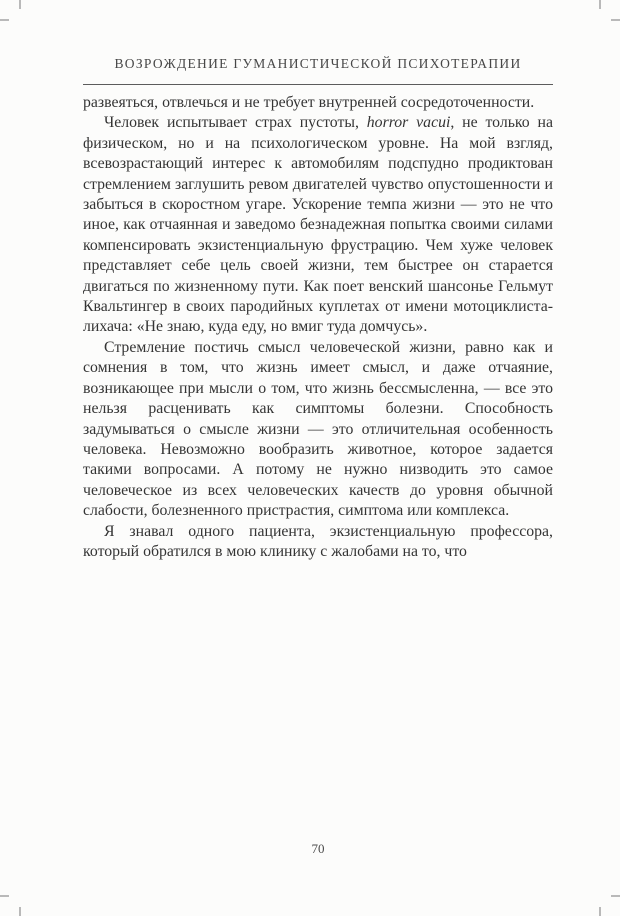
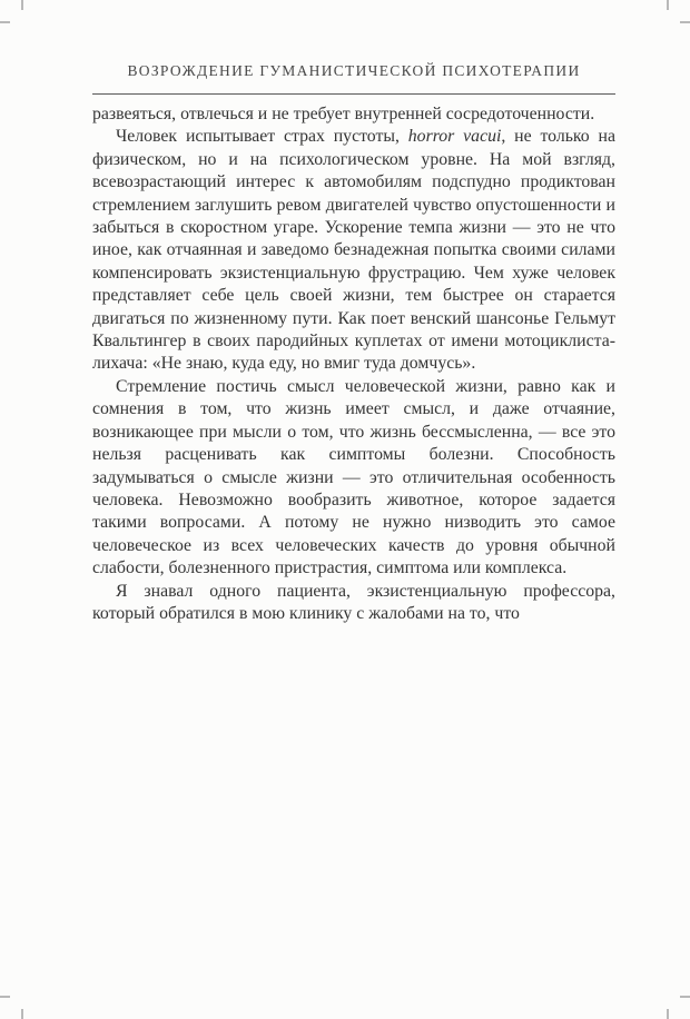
  ВОЗРОЖДЕНИЕ ГУМАНИСТИЧЕСКОЙ ПСИХОТЕРАПИИ
  развеяться, отвлечься и не требует внутренней сосредоточенности.
  Человек испытывает страх пустоты, horror vacui, не только на физическом, но и на психологическом уровне. На мой взгляд, всевозрастающий интерес к автомобилям подспудно продиктован стремлением заглушить ревом двигателей чувство опустошенности и забыться в скоростном угаре. Ускорение темпа жизни — это не что иное, как отчаянная и заведомо безнадежная попытка своими силами компенсировать экзистенциальную фрустрацию. Чем хуже человек представляет себе цель своей жизни, тем быстрее он старается двигаться по жизненному пути. Как поет венский шансонье Гельмут Квальтингер в своих пародийных куплетах от имени мотоциклиста-лихача: «Не знаю, куда еду, но вмиг туда домчусь».
  Стремление постичь смысл человеческой жизни, равно как и сомнения в том, что жизнь имеет смысл, и даже отчаяние, возникающее при мысли о том, что жизнь бессмысленна, — все это нельзя расценивать как симптомы болезни. Способность задумываться о смысле жизни — это отличительная особенность человека. Невозможно вообразить животное, которое задается такими вопросами. А потому не нужно низводить это самое человеческое из всех человеческих качеств до уровня обычной слабости, болезненного пристрастия, симптома или комплекса.
  Я знавал одного пациента, экзистенциальную профессора, который обратился в мою клинику с жалобами на то, что
- 70
